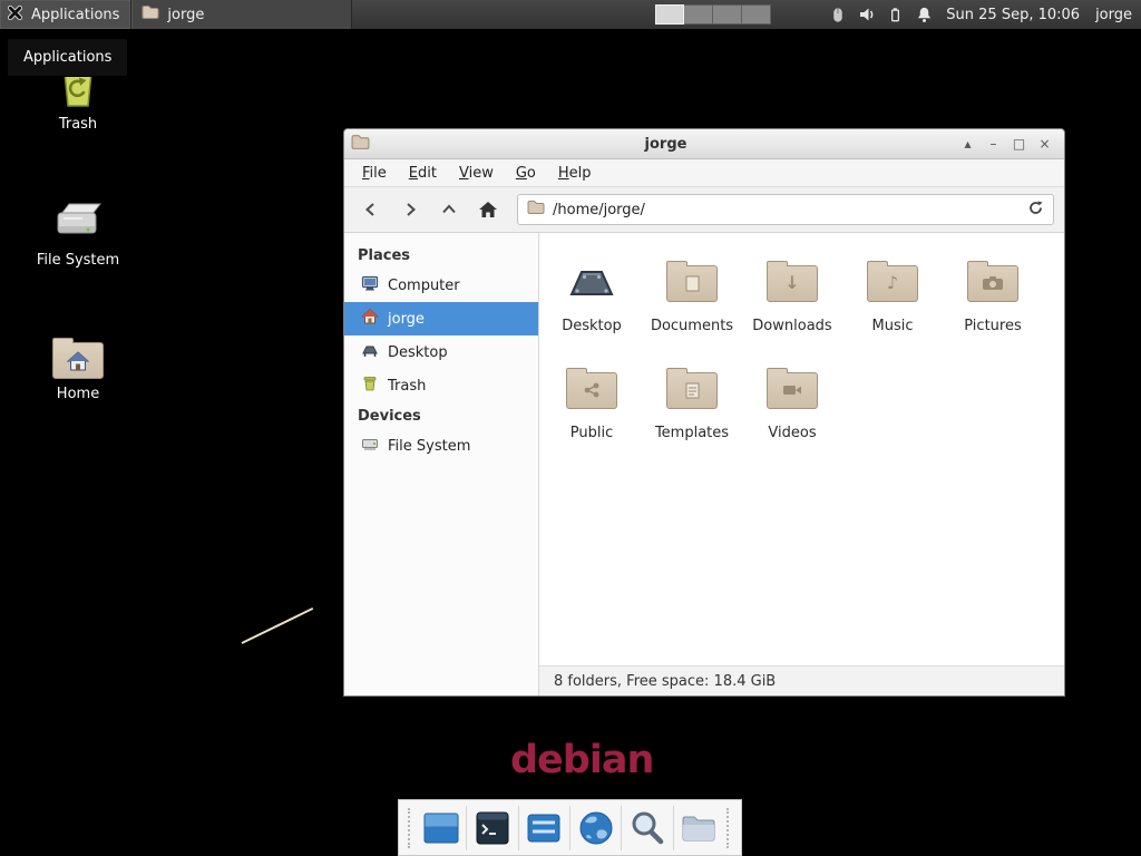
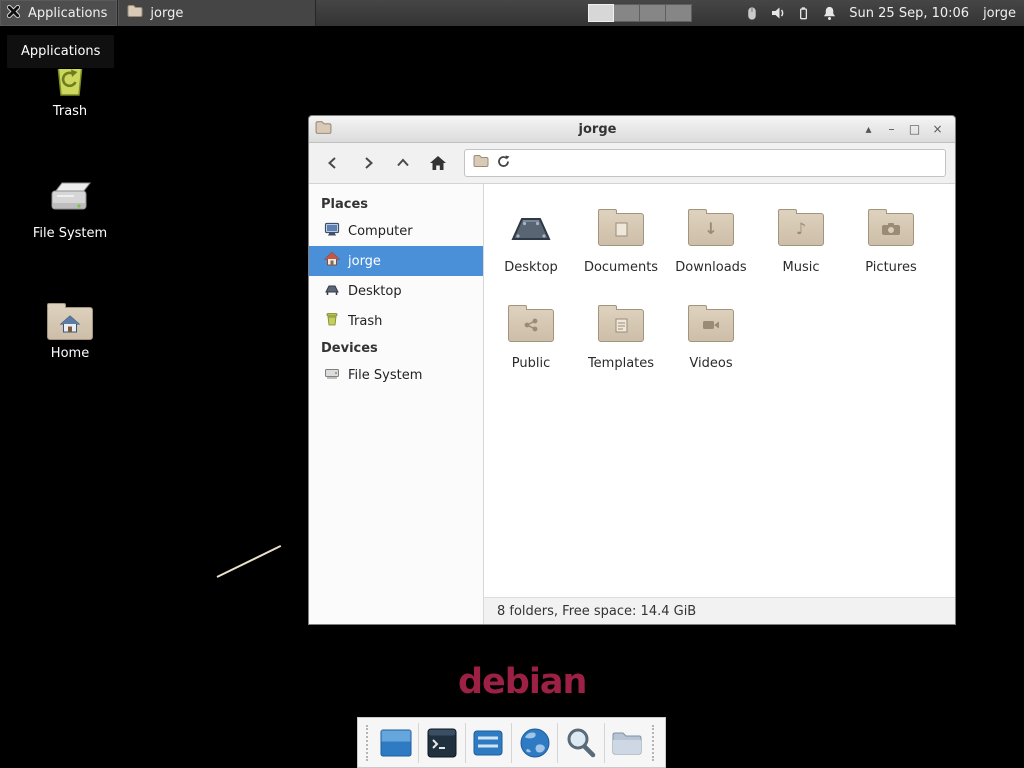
  Applications
  jorge
  Sun 25 Sep, 10:06
  jorge
  Applications
  Trash
  File System
  Home
  jorge
  ▴
  –
  □
  ×
- File
- Edit
- View
- Go
- Help
- /home/jorge/
  Places
  Computer
  jorge
  Desktop
  Trash
  Devices
  File System
  Desktop
  Documents
  ↓
  Downloads
  ♪
  Music
  Pictures
  Public
  Templates
  Videos
- 8 folders, Free space: 18.4 GiB
+ 8 folders, Free space: 14.4 GiB
  debian
